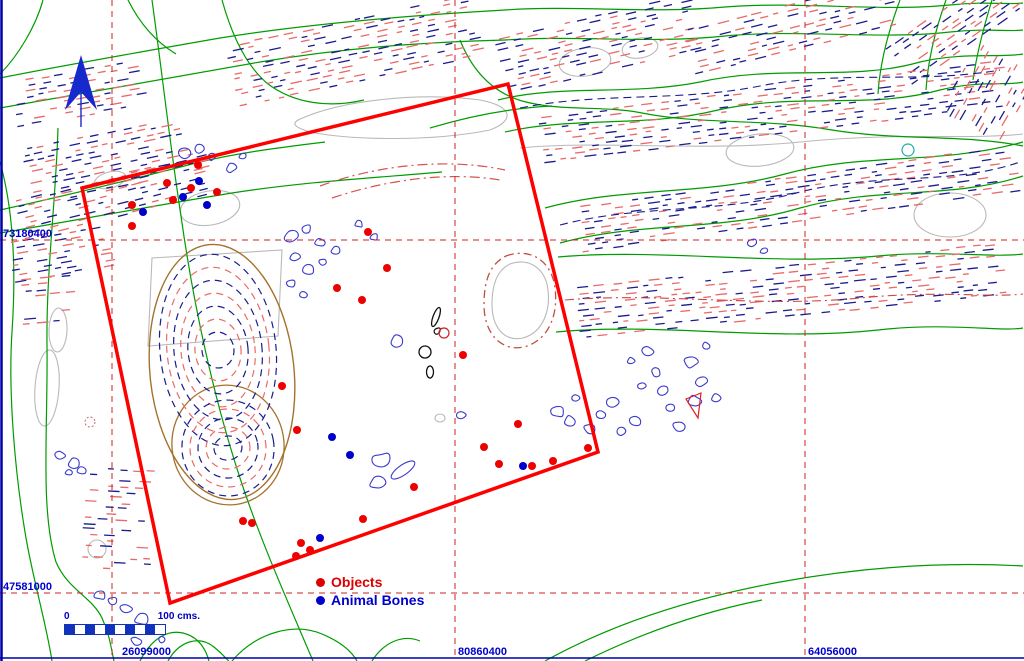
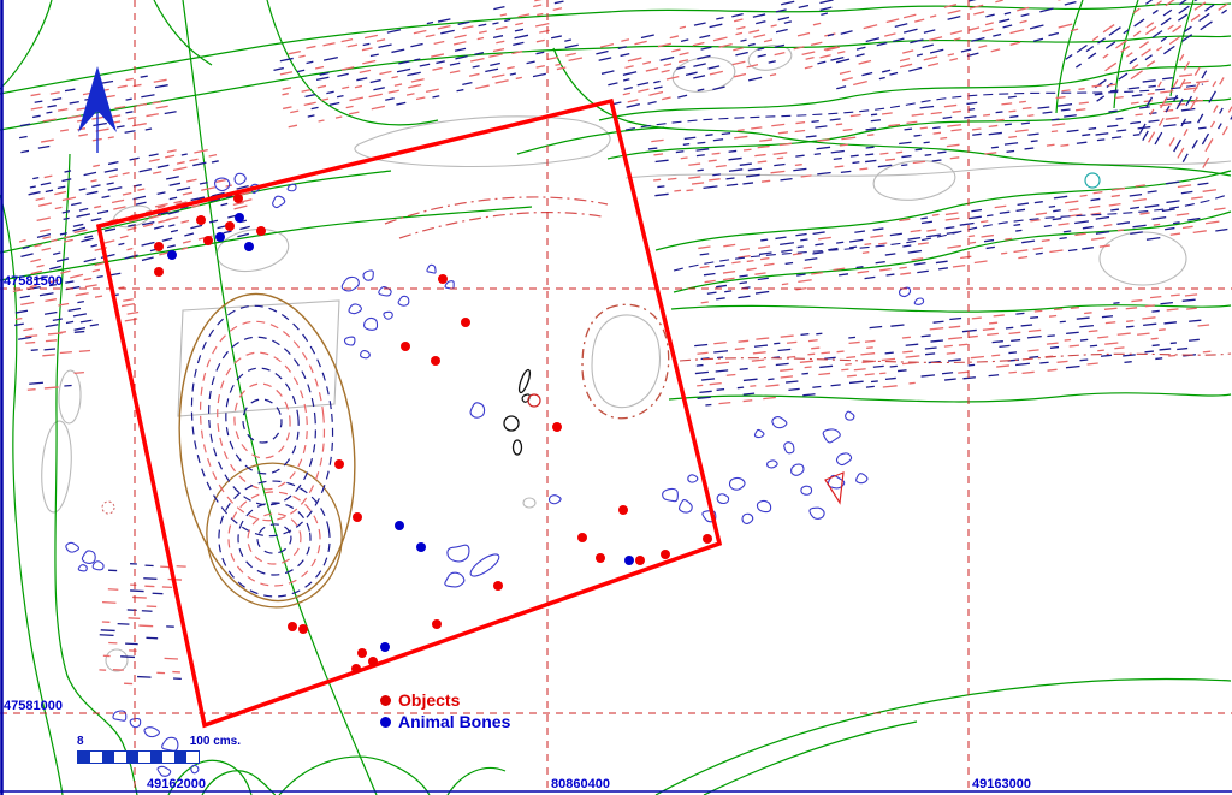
- 26099000
+ 49162000
  80860400
- 64056000
+ 49163000
- 73180400
+ 47581500
  47581000
  Objects
  Animal Bones
- 0
+ 8
  100 cms.
